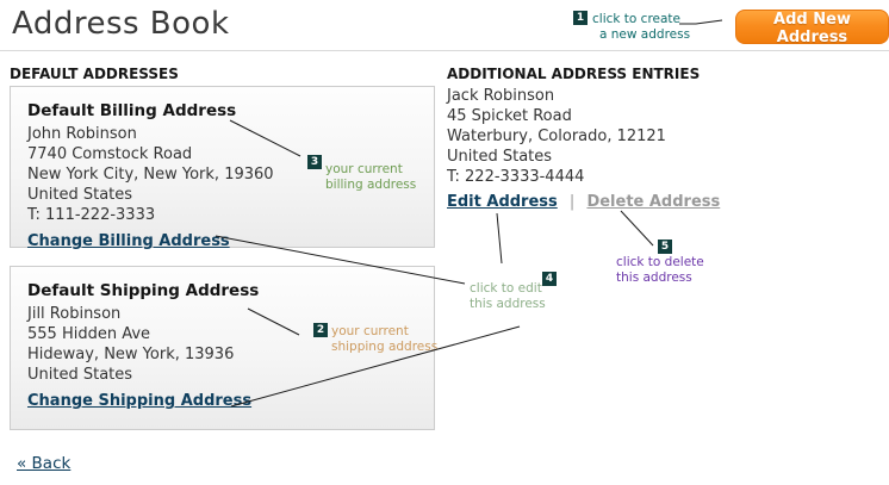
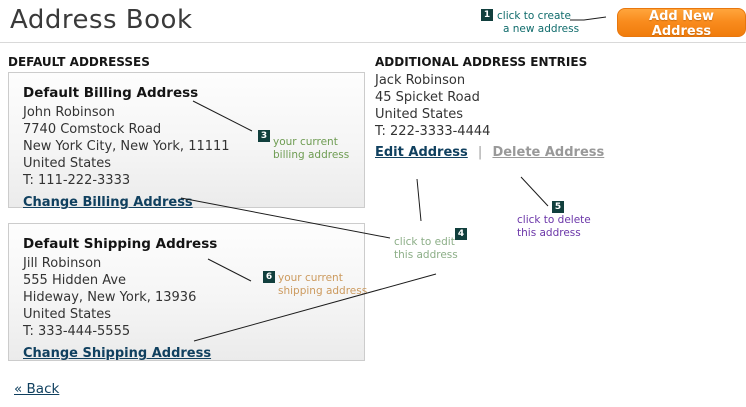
  Address Book
  Add New Address
  DEFAULT ADDRESSES
  ADDITIONAL ADDRESS ENTRIES
  Default Billing Address
  John Robinson
  7740 Comstock Road
- New York City, New York, 19360
+ New York City, New York, 11111
  United States
  T: 111-222-3333
  Change Billing Address
  Default Shipping Address
  Jill Robinson
  555 Hidden Ave
  Hideway, New York, 13936
  United States
+ T: 333-444-5555
  Change Shipping Address
  Jack Robinson
  45 Spicket Road
- Waterbury, Colorado, 12121
  United States
  T: 222-3333-4444
  Edit Address | Delete Address
  1
- 2
+ 6
  3
  4
  5
  click to create
  a new address
  your current
  shipping address
  your current
  billing address
  click to edit
  this address
  click to delete
  this address
  « Back
